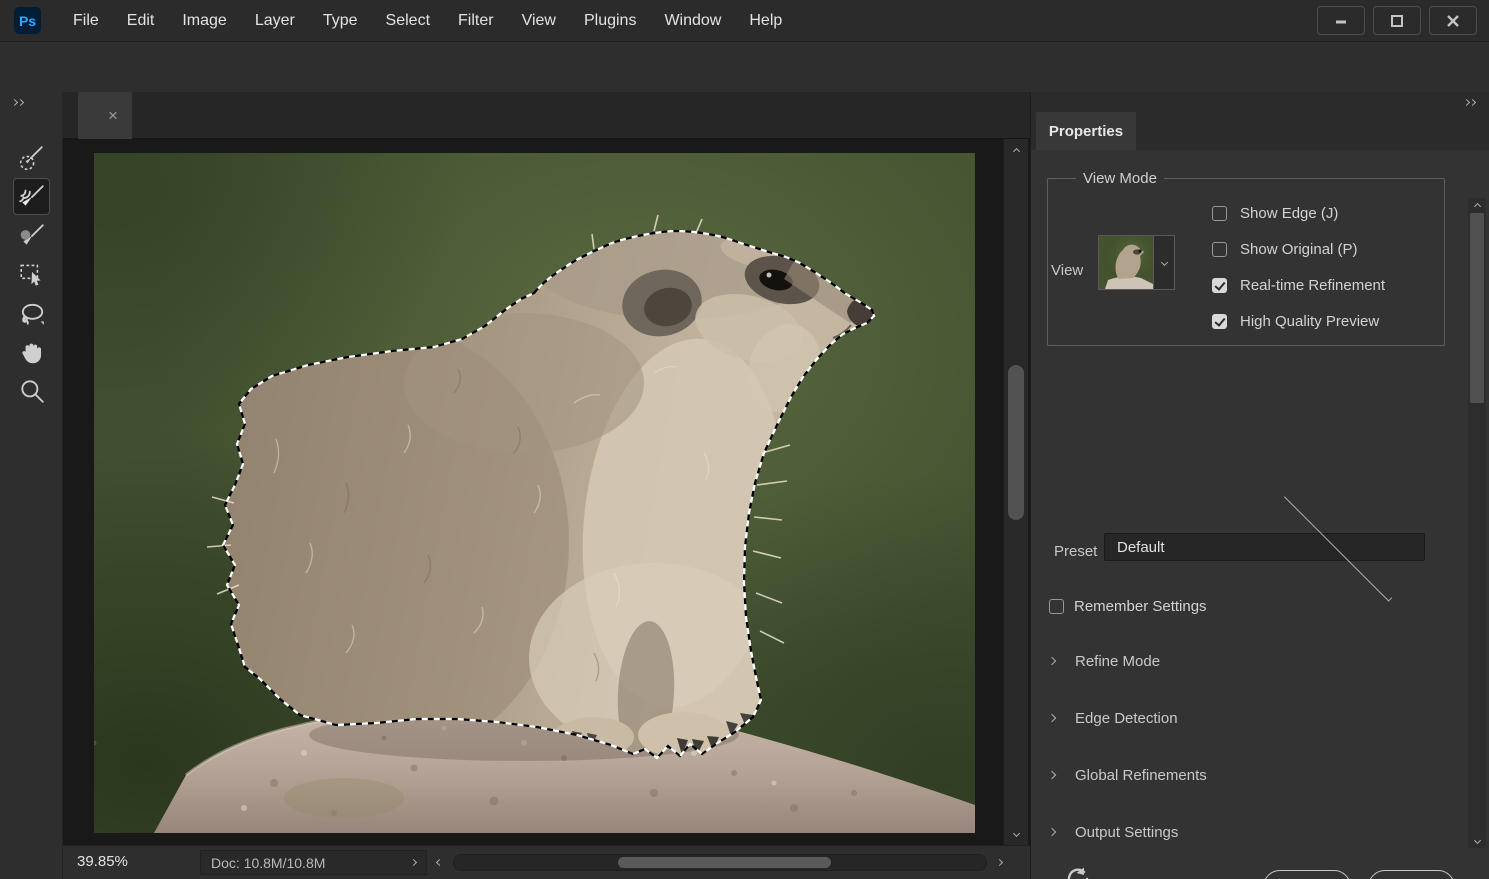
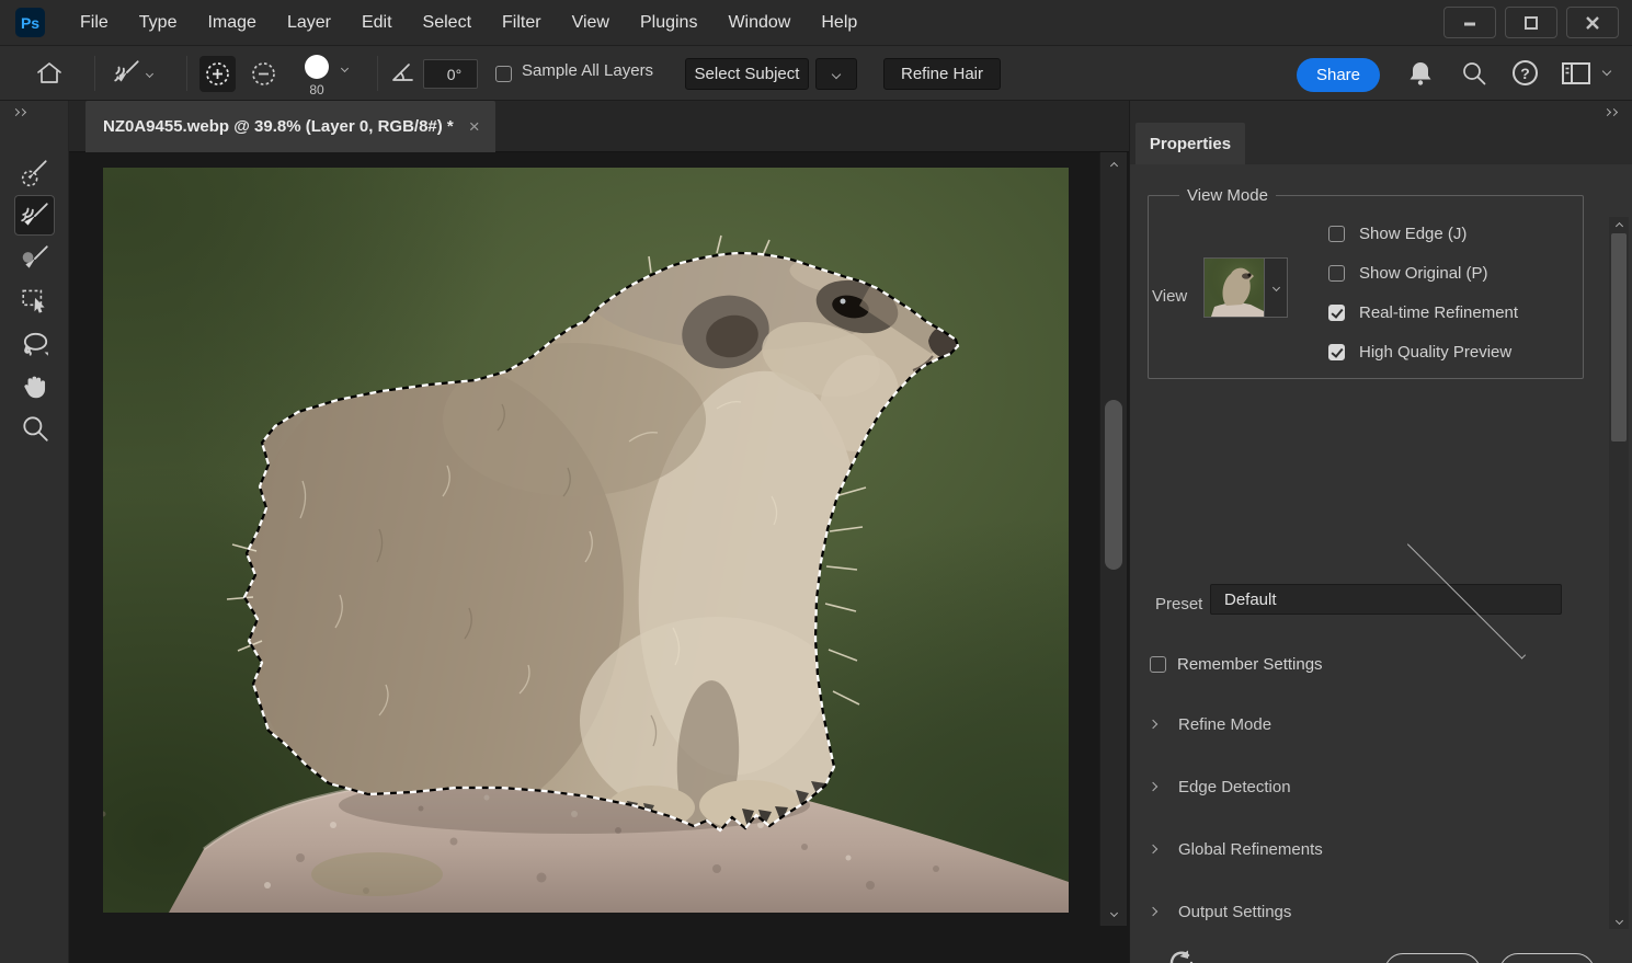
  Ps
  File
- Edit
+ Type
  Image
  Layer
- Type
+ Edit
  Select
  Filter
  View
  Plugins
  Window
  Help
+ 80
+ 0°
+ Sample All Layers
+ Select Subject
+ Refine Hair
+ Share
+ ?
+ NZ0A9455.webp @ 39.8% (Layer 0, RGB/8#) *
  ×
- 39.85%
- Doc: 10.8M/10.8M
  Properties
  View Mode
  View
  Show Edge (J)
  Show Original (P)
  Real-time Refinement
  High Quality Preview
  Preset
  Default
  Remember Settings
  Refine Mode
  Edge Detection
  Global Refinements
  Output Settings
